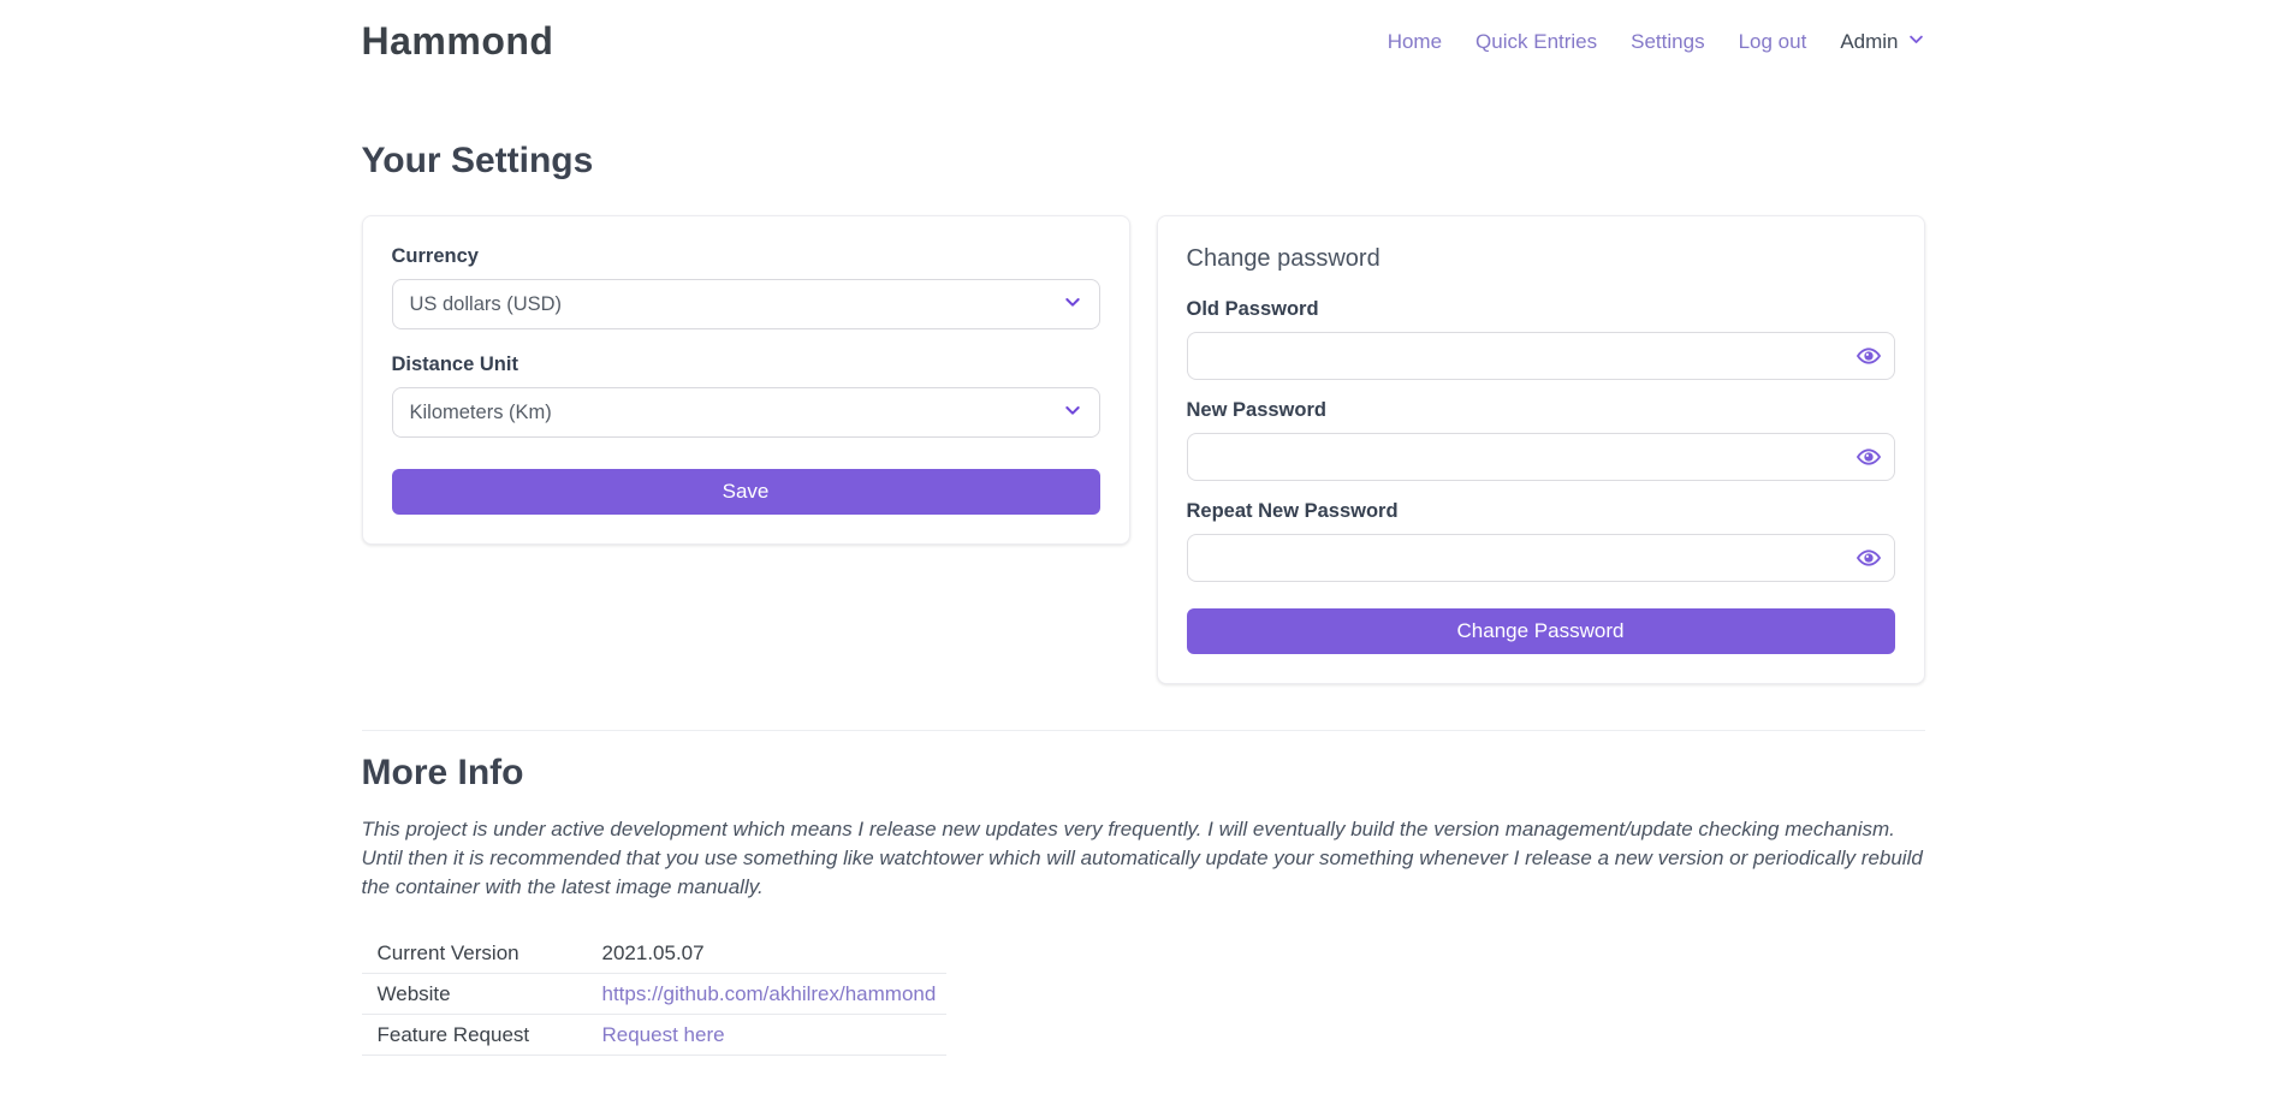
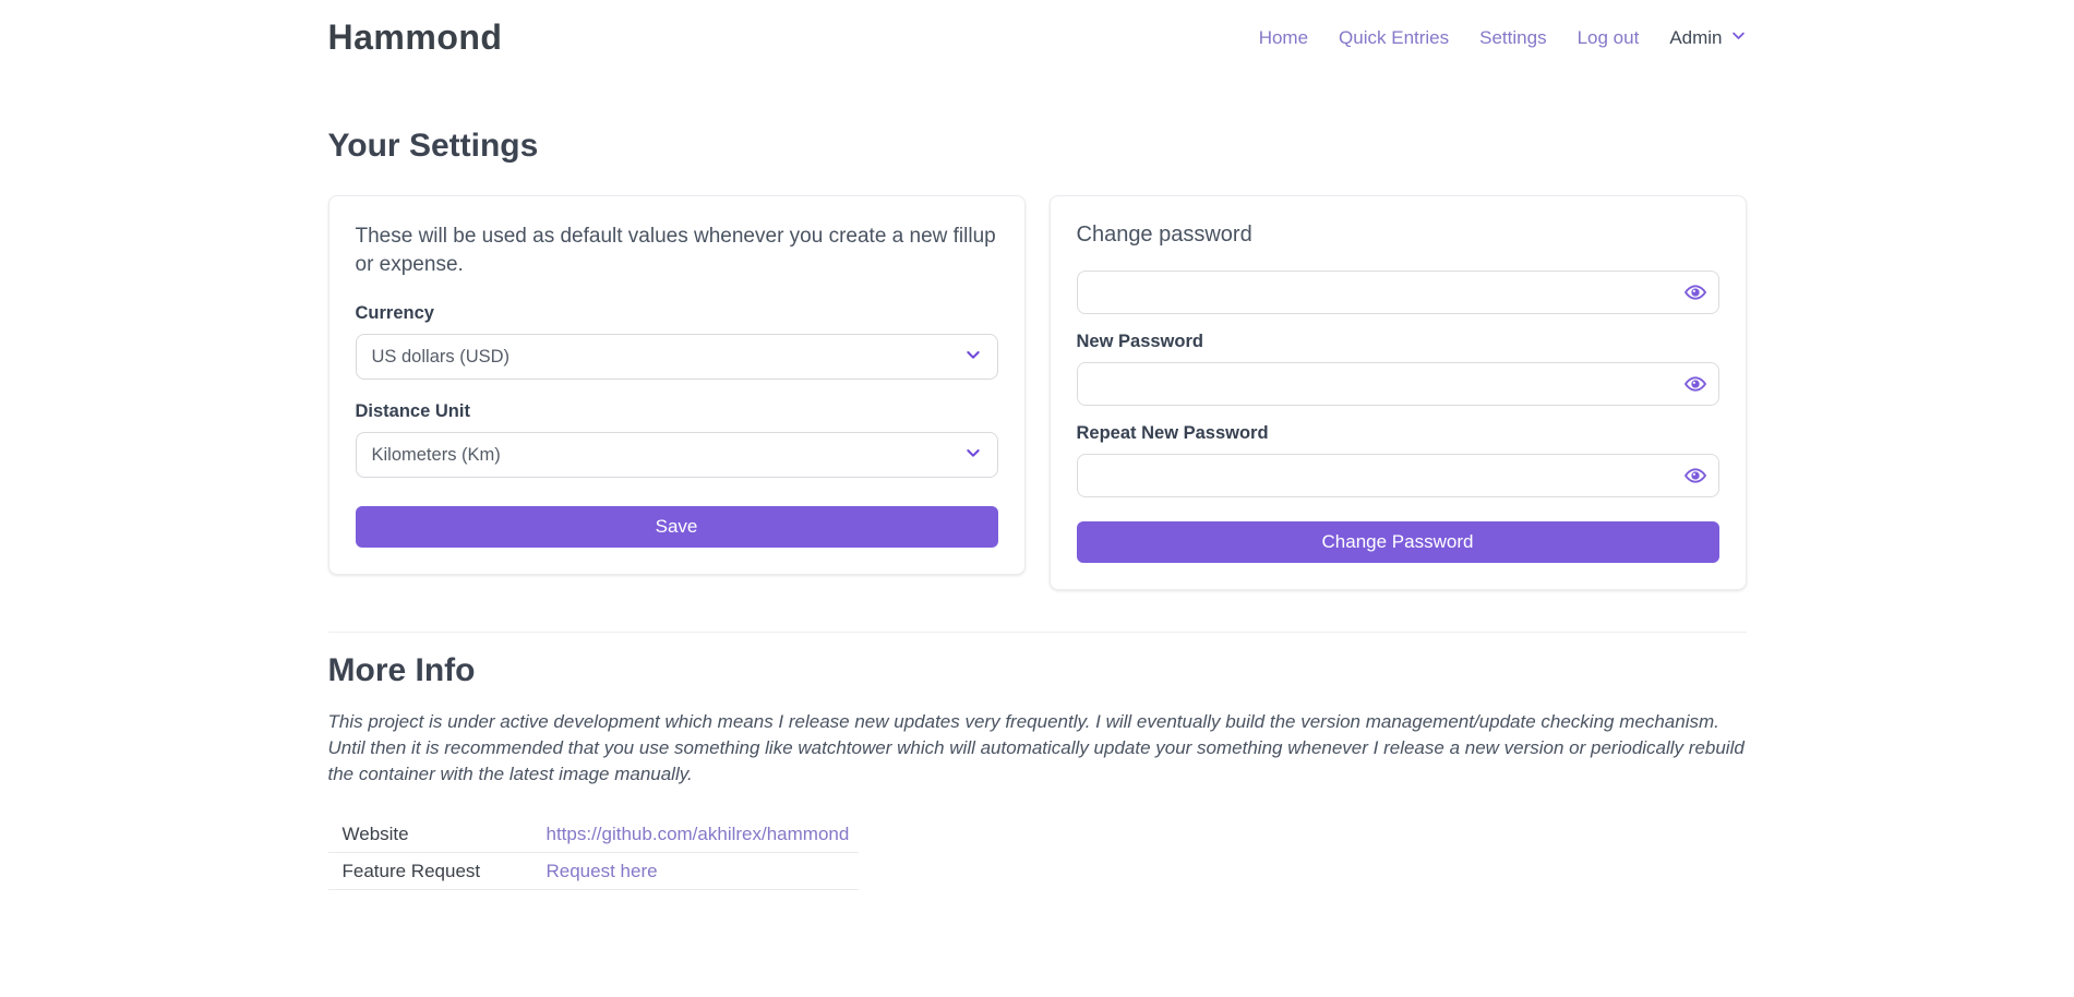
  Hammond
  Home
  Quick Entries
  Settings
  Log out
  Admin
  Your Settings
+ These will be used as default values whenever you create a new fillup or expense.
  Currency
  US dollars (USD)
  Distance Unit
  Kilometers (Km)
  Save
  Change password
- Old Password
  New Password
  Repeat New Password
  Change Password
  More Info
  This project is under active development which means I release new updates very frequently. I will eventually build the version management/update checking mechanism. Until then it is recommended that you use something like watchtower which will automatically update your something whenever I release a new version or periodically rebuild the container with the latest image manually.
- Current Version
- 2021.05.07
  Website
  https://github.com/akhilrex/hammond
  Feature Request
  Request here
